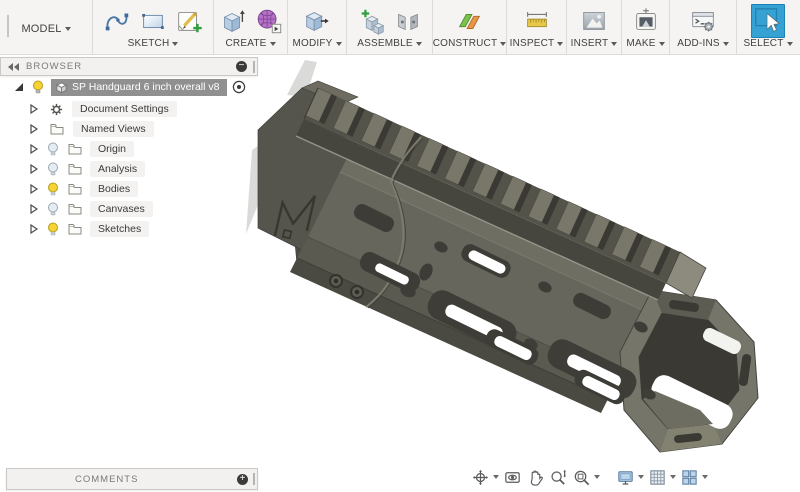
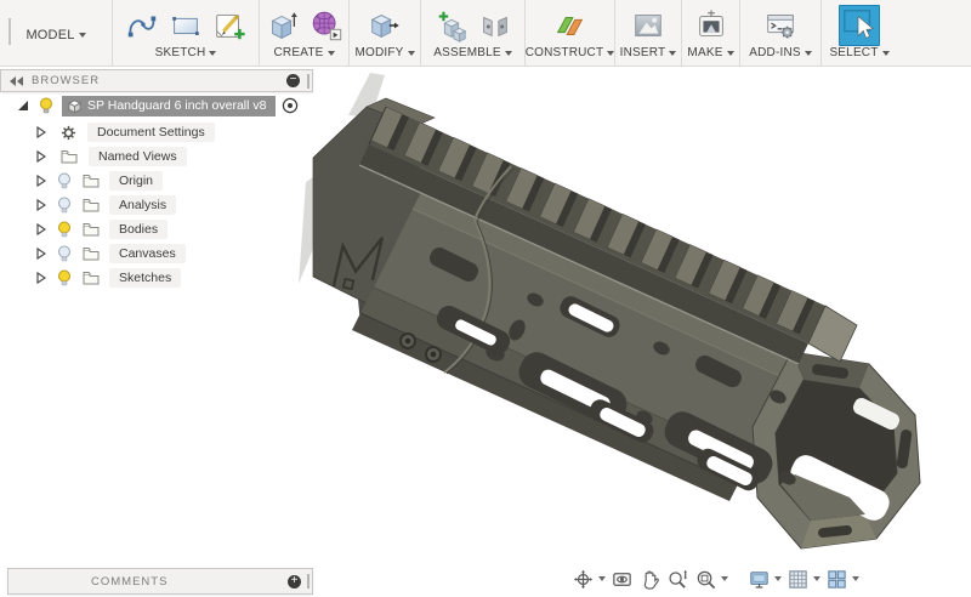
  MODEL
  SKETCH
  CREATE
  MODIFY
  ASSEMBLE
  CONSTRUCT
- INSPECT
  INSERT
  MAKE
  ADD-INS
  SELECT
  BROWSER
  −
  SP Handguard 6 inch overall v8
  Document Settings
  Named Views
  Origin
  Analysis
  Bodies
  Canvases
  Sketches
  COMMENTS
  +
